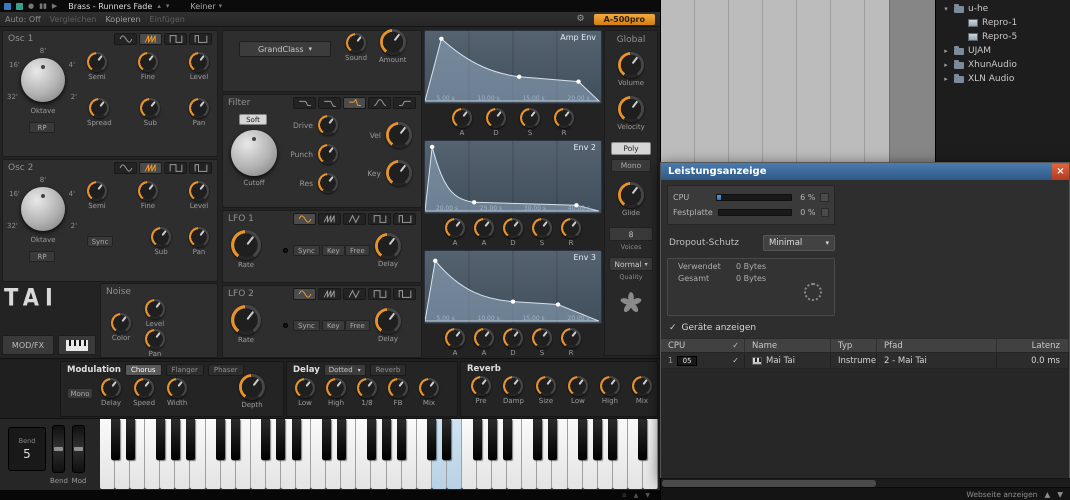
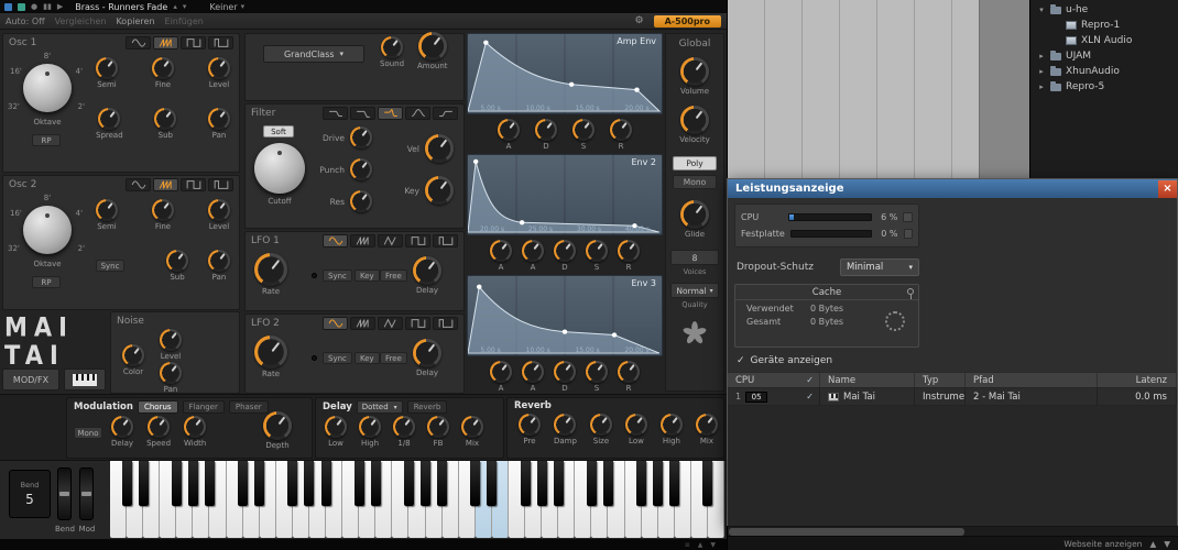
  ●
  ▮▮
  ▶
  Brass - Runners Fade
  ▴
  ▾
  Keiner
  ▾
  Auto: Off
  Vergleichen
  Kopieren
  Einfügen
  ⚙
  A-500pro
  Osc 1
  8'
  16'
  4'
  32'
  2'
  Oktave
  RP
  Semi
  Fine
  Level
  Spread
  Sub
  Pan
  Osc 2
  8'
  16'
  4'
  32'
  2'
  Oktave
  RP
  Semi
  Fine
  Level
  Sync
  Sub
  Pan
+ MAI
  TAI
  Noise
  Color
  Level
  Pan
  MOD/FX
  GrandClass
  ▾
  Sound
  Amount
  Filter
  Soft
  Cutoff
  Drive
  Punch
  Res
  Vel
  Key
  LFO 1
  Rate
  Sync
  Key
  Free
  Delay
  LFO 2
  Rate
  Sync
  Key
  Free
  Delay
  Amp Env
  A
  D
  S
  R
  Env 2
  A
  A
  D
  S
  R
  Env 3
  A
  A
  D
  S
  R
  Global
  Volume
  Velocity
  Poly
  Mono
  Glide
  8
  Voices
  Normal
  Quality
  Modulation
  Chorus
  Flanger
  Phaser
  Mono
  Delay
  Speed
  Width
  Depth
  Delay
  Dotted
  Reverb
  Low
  High
  1/8
  FB
  Mix
  Reverb
  Pre
  Damp
  Size
  Low
  High
  Mix
  Bend
  5
  Bend
  Mod
  ▾
  u-he
  Repro-1
- Repro-5
+ XLN Audio
  ▸
  UJAM
  ▸
  XhunAudio
  ▸
- XLN Audio
+ Repro-5
  Leistungsanzeige
  ×
  CPU
  6 %
  Festplatte
  0 %
  Dropout-Schutz
  Minimal
  ▾
+ Cache
  Verwendet
  0 Bytes
  Gesamt
  0 Bytes
  ✓
  Geräte anzeigen
  CPU
  ✓
  Name
  Typ
  Pfad
  Latenz
  1
  05
  ✓
  Mai Tai
  Instrume
  2 - Mai Tai
  0.0 ms
  Webseite anzeigen
  ▲
  ▼
